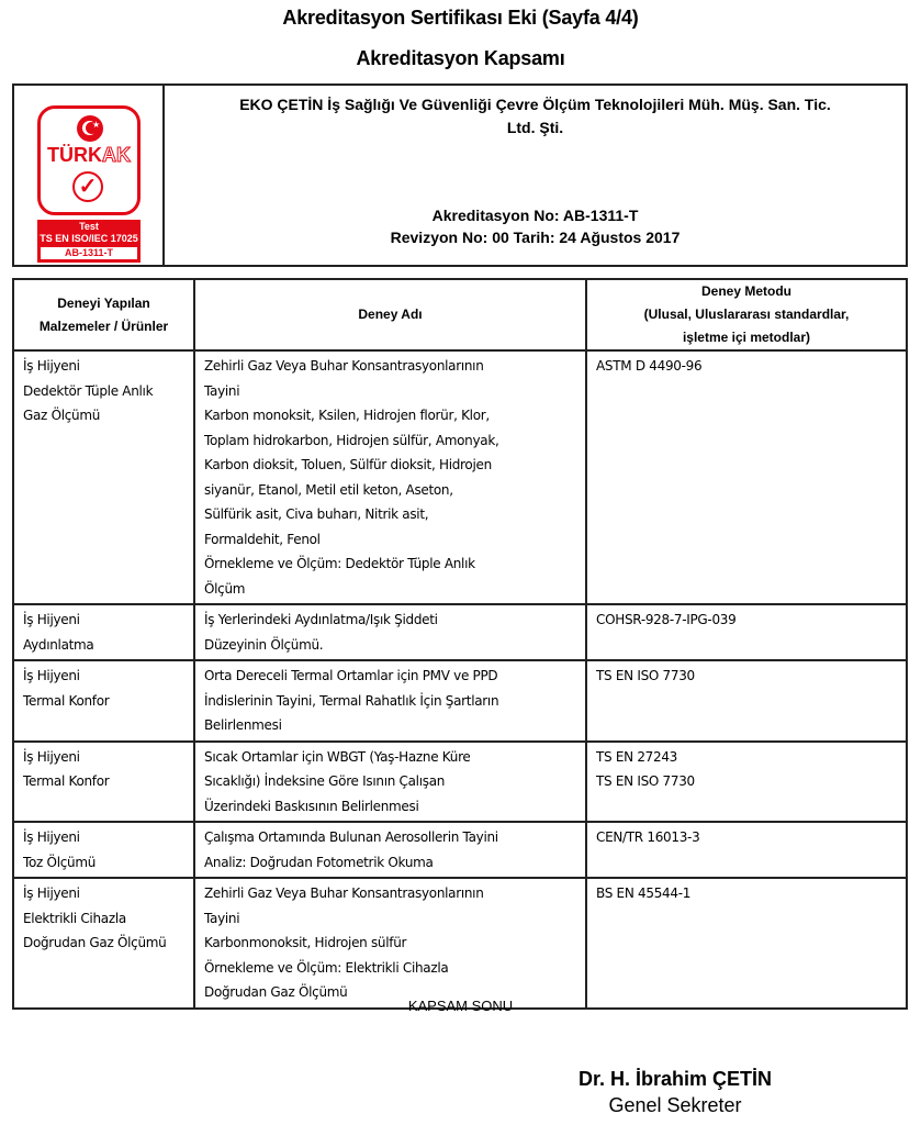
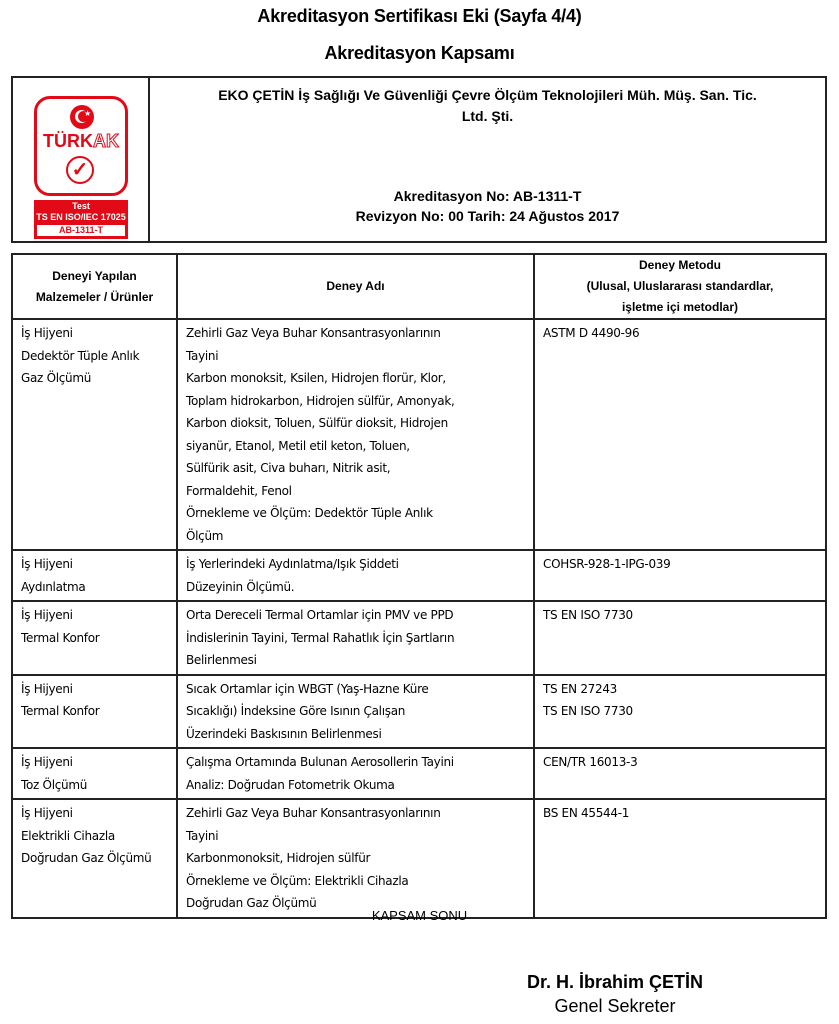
  Akreditasyon Sertifikası Eki (Sayfa 4/4)
  Akreditasyon Kapsamı
  ★
  TÜRKAK
  ✓
  Test
  TS EN ISO/IEC 17025
  AB-1311-T
  EKO ÇETİN İş Sağlığı Ve Güvenliği Çevre Ölçüm Teknolojileri Müh. Müş. San. Tic.
  Ltd. Şti.
  Akreditasyon No: AB-1311-T
  Revizyon No: 00 Tarih: 24 Ağustos 2017
  Deneyi YapılanMalzemeler / Ürünler	Deney Adı	Deney Metodu(Ulusal, Uluslararası standardlar,işletme içi metodlar)
- İş HijyeniDedektör Tüple AnlıkGaz Ölçümü	Zehirli Gaz Veya Buhar KonsantrasyonlarınınTayiniKarbon monoksit, Ksilen, Hidrojen florür, Klor,Toplam hidrokarbon, Hidrojen sülfür, Amonyak,Karbon dioksit, Toluen, Sülfür dioksit, Hidrojensiyanür, Etanol, Metil etil keton, Aseton,Sülfürik asit, Civa buharı, Nitrik asit,Formaldehit, FenolÖrnekleme ve Ölçüm: Dedektör Tüple AnlıkÖlçüm	ASTM D 4490-96
+ İş HijyeniDedektör Tüple AnlıkGaz Ölçümü	Zehirli Gaz Veya Buhar KonsantrasyonlarınınTayiniKarbon monoksit, Ksilen, Hidrojen florür, Klor,Toplam hidrokarbon, Hidrojen sülfür, Amonyak,Karbon dioksit, Toluen, Sülfür dioksit, Hidrojensiyanür, Etanol, Metil etil keton, Toluen,Sülfürik asit, Civa buharı, Nitrik asit,Formaldehit, FenolÖrnekleme ve Ölçüm: Dedektör Tüple AnlıkÖlçüm	ASTM D 4490-96
- İş HijyeniAydınlatma	İş Yerlerindeki Aydınlatma/Işık ŞiddetiDüzeyinin Ölçümü.	COHSR-928-7-IPG-039
+ İş HijyeniAydınlatma	İş Yerlerindeki Aydınlatma/Işık ŞiddetiDüzeyinin Ölçümü.	COHSR-928-1-IPG-039
  İş HijyeniTermal Konfor	Orta Dereceli Termal Ortamlar için PMV ve PPDİndislerinin Tayini, Termal Rahatlık İçin ŞartlarınBelirlenmesi	TS EN ISO 7730
  İş HijyeniTermal Konfor	Sıcak Ortamlar için WBGT (Yaş-Hazne KüreSıcaklığı) İndeksine Göre Isının ÇalışanÜzerindeki Baskısının Belirlenmesi	TS EN 27243TS EN ISO 7730
  İş HijyeniToz Ölçümü	Çalışma Ortamında Bulunan Aerosollerin TayiniAnaliz: Doğrudan Fotometrik Okuma	CEN/TR 16013-3
  İş HijyeniElektrikli CihazlaDoğrudan Gaz Ölçümü	Zehirli Gaz Veya Buhar KonsantrasyonlarınınTayiniKarbonmonoksit, Hidrojen sülfürÖrnekleme ve Ölçüm: Elektrikli CihazlaDoğrudan Gaz Ölçümü	BS EN 45544-1
  KAPSAM SONU
  Dr. H. İbrahim ÇETİN
  Genel Sekreter
